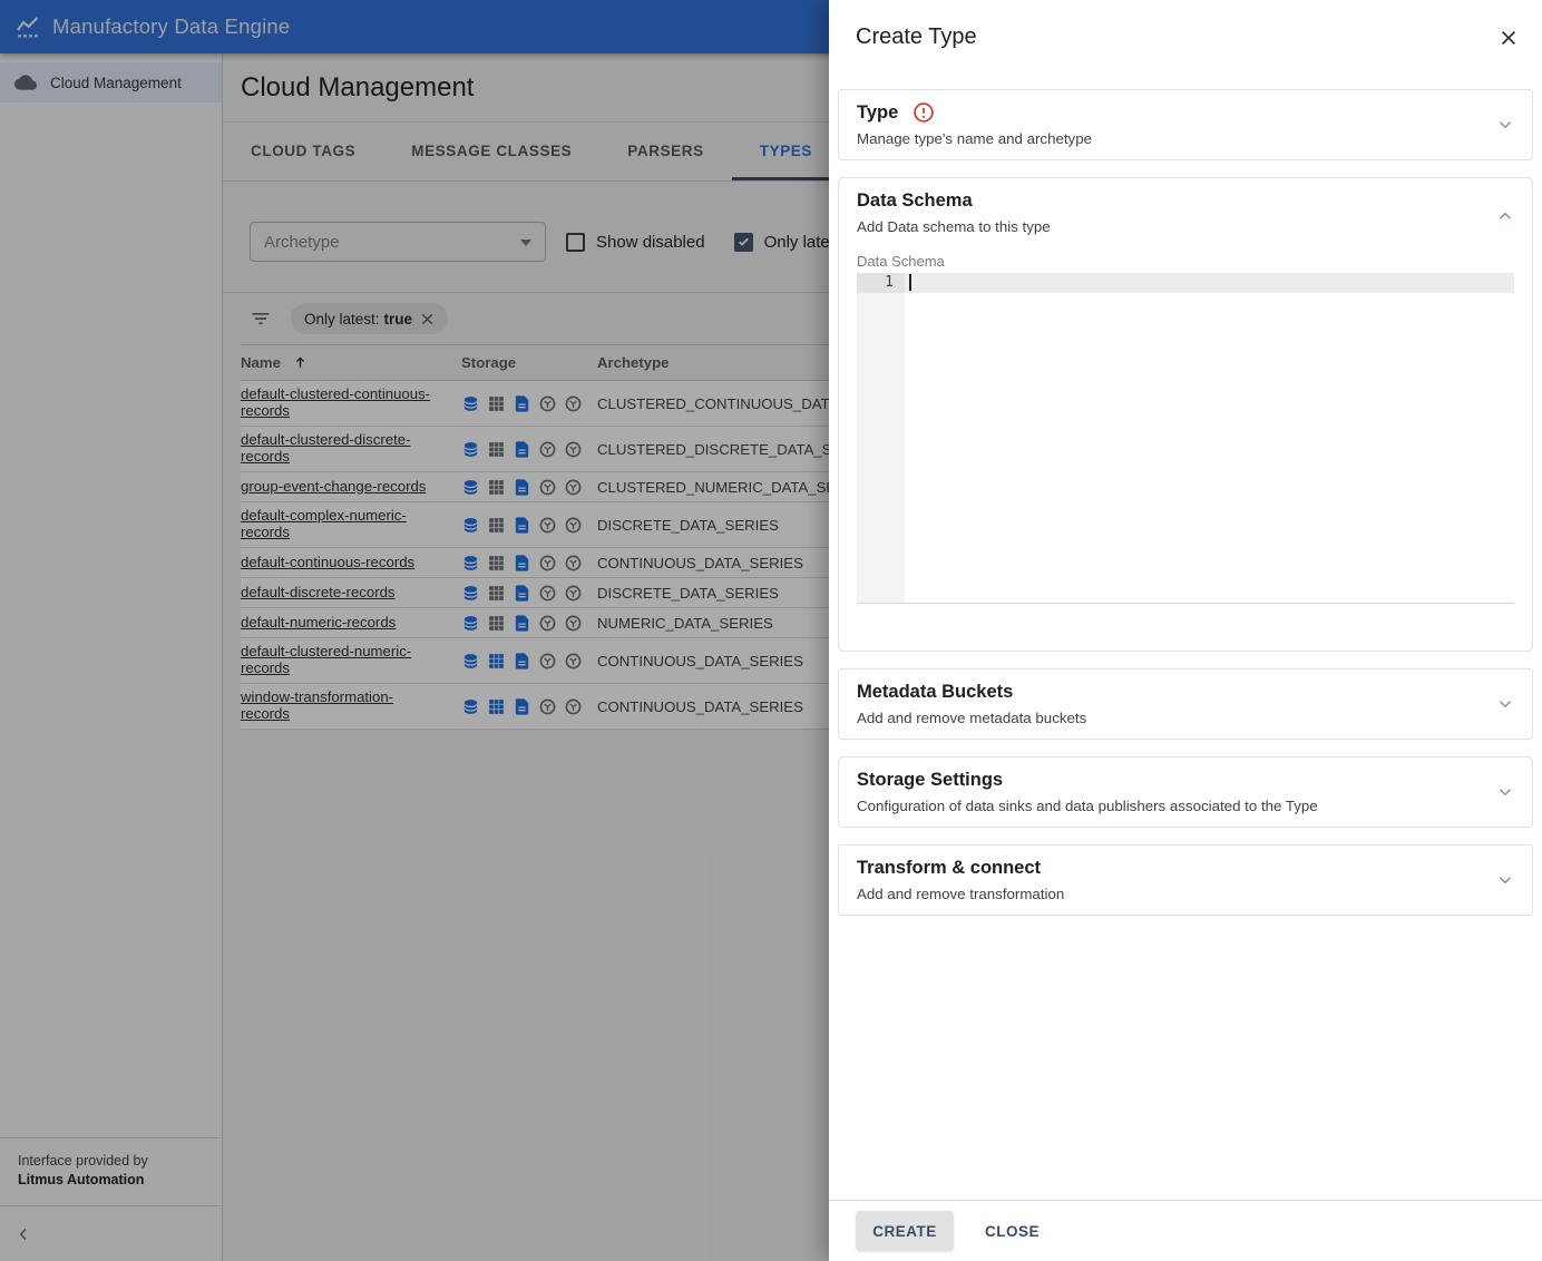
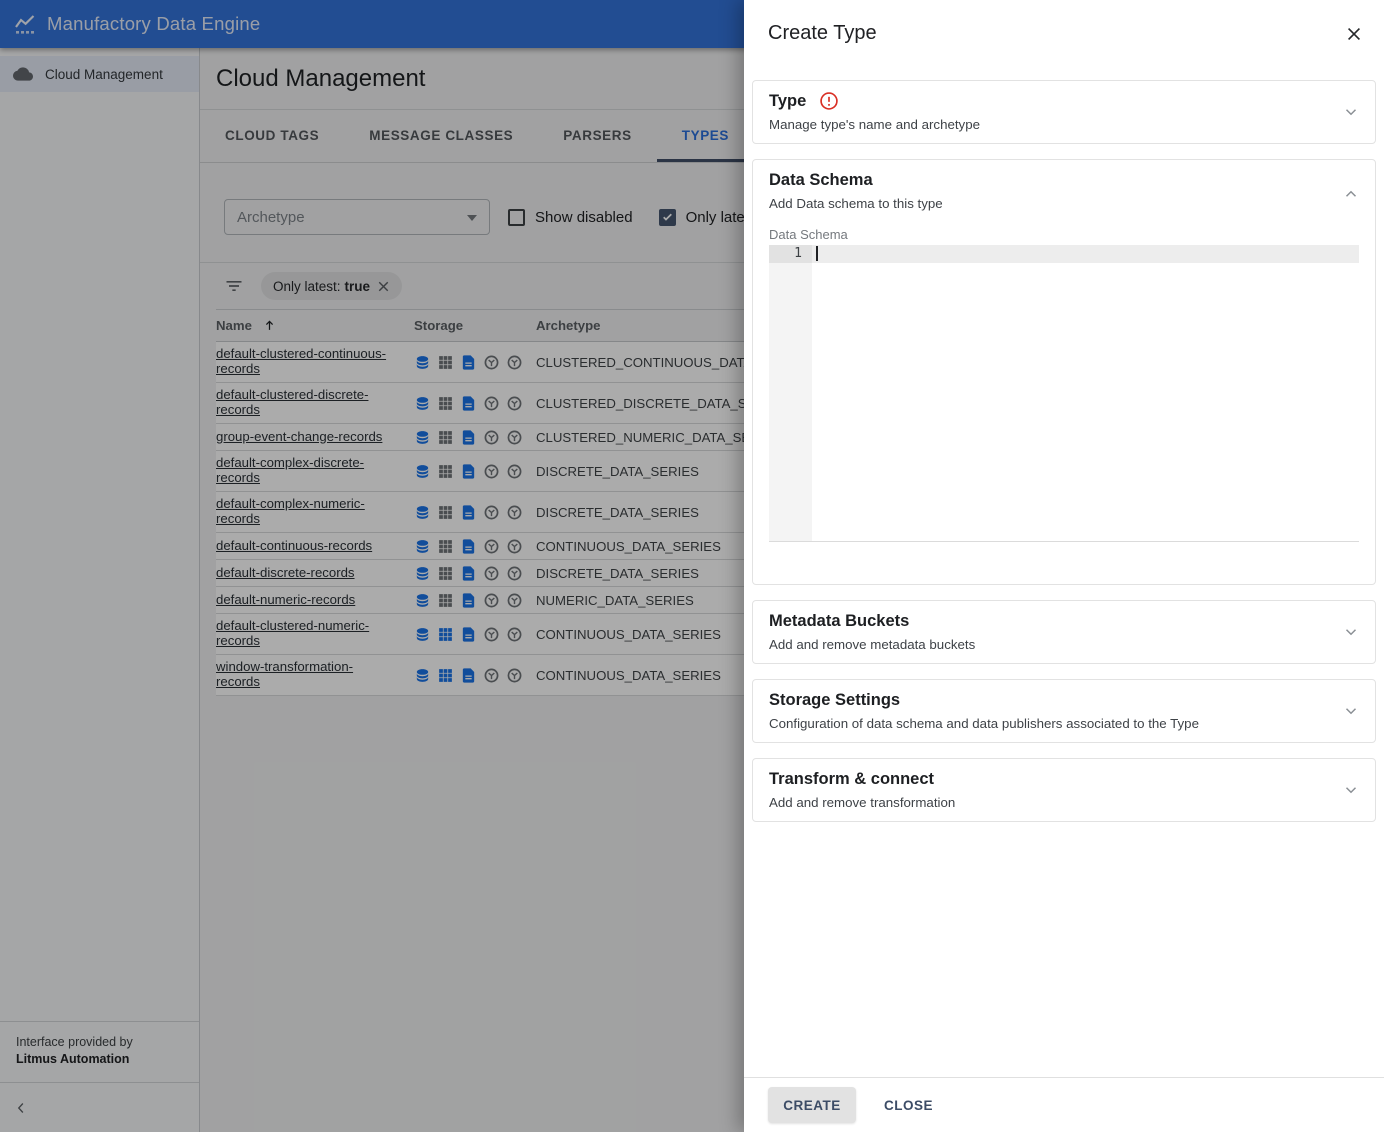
  Manufactory Data Engine
  Cloud Management
  Interface provided by
  Litmus Automation
  Cloud Management
  CLOUD TAGS
  MESSAGE CLASSES
  PARSERS
  TYPES
  Archetype
  Show disabled
  Only late
  Only latest:
  true
  Name	Storage	Archetype
  default-clustered-continuous-records		CLUSTERED_CONTINUOUS_DAT
  default-clustered-discrete-records		CLUSTERED_DISCRETE_DATA_S
  group-event-change-records		CLUSTERED_NUMERIC_DATA_S
+ default-complex-discrete-records		DISCRETE_DATA_SERIES
  default-complex-numeric-records		DISCRETE_DATA_SERIES
  default-continuous-records		CONTINUOUS_DATA_SERIES
  default-discrete-records		DISCRETE_DATA_SERIES
  default-numeric-records		NUMERIC_DATA_SERIES
  default-clustered-numeric-records		CONTINUOUS_DATA_SERIES
  window-transformation-records		CONTINUOUS_DATA_SERIES
  Create Type
  Type
  Manage type's name and archetype
  Data Schema
  Add Data schema to this type
  Data Schema
  1
  Metadata Buckets
  Add and remove metadata buckets
  Storage Settings
- Configuration of data sinks and data publishers associated to the Type
+ Configuration of data schema and data publishers associated to the Type
  Transform & connect
  Add and remove transformation
  CREATE
  CLOSE
